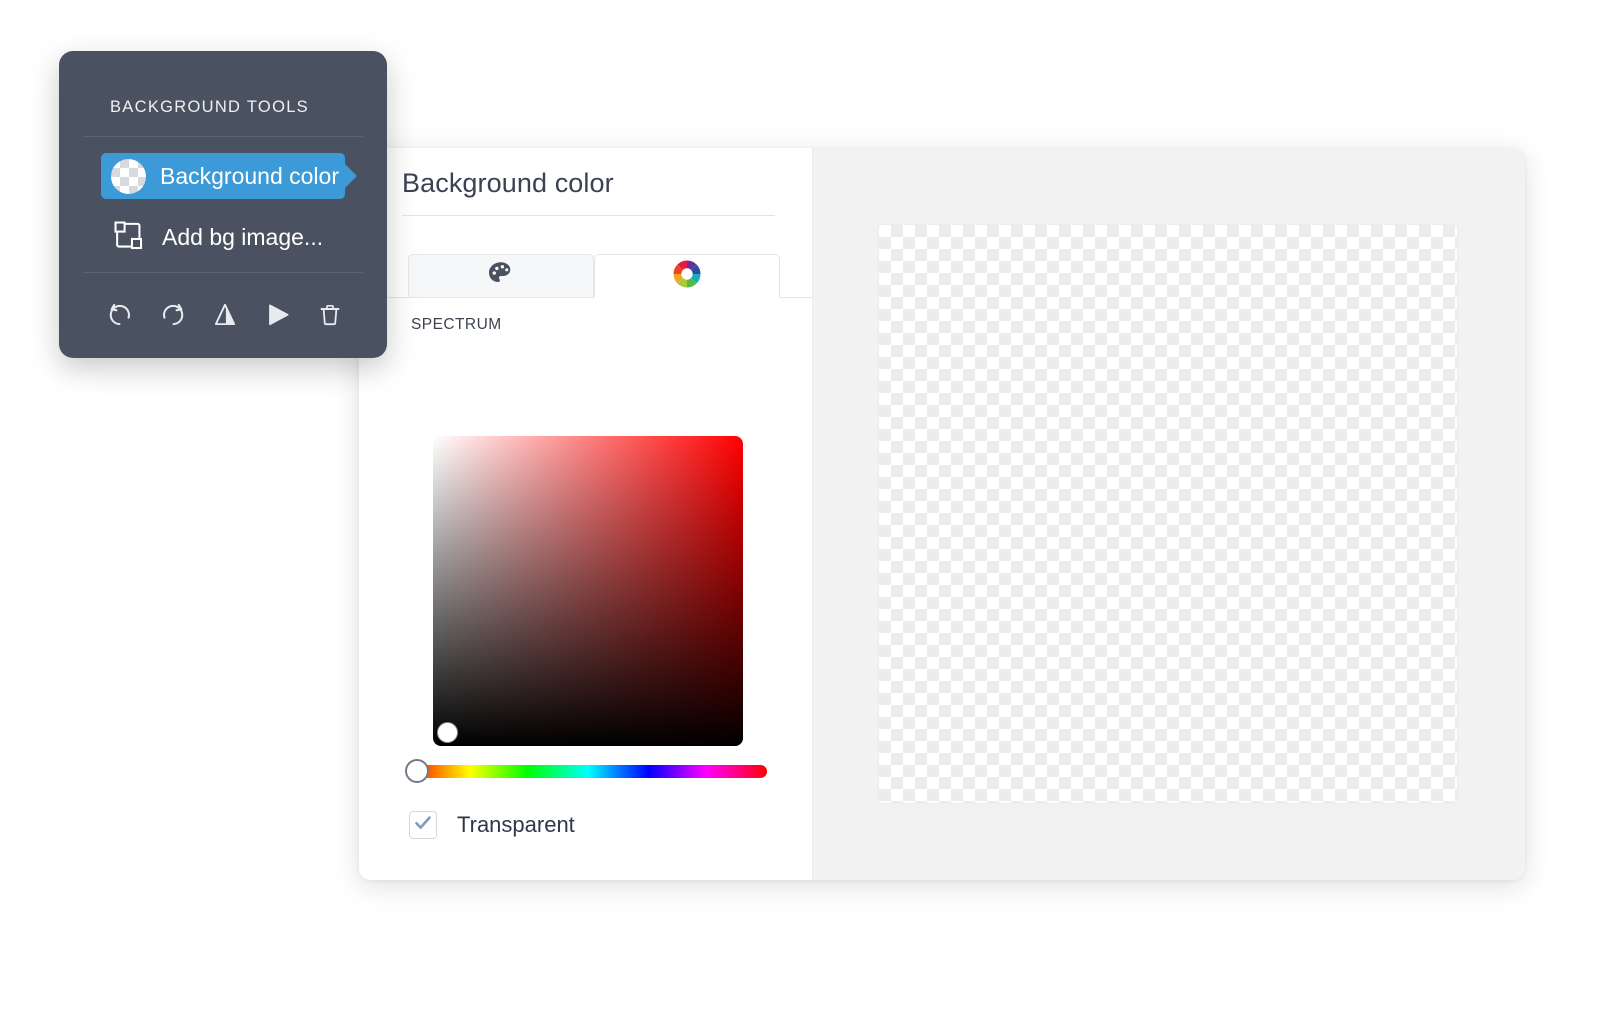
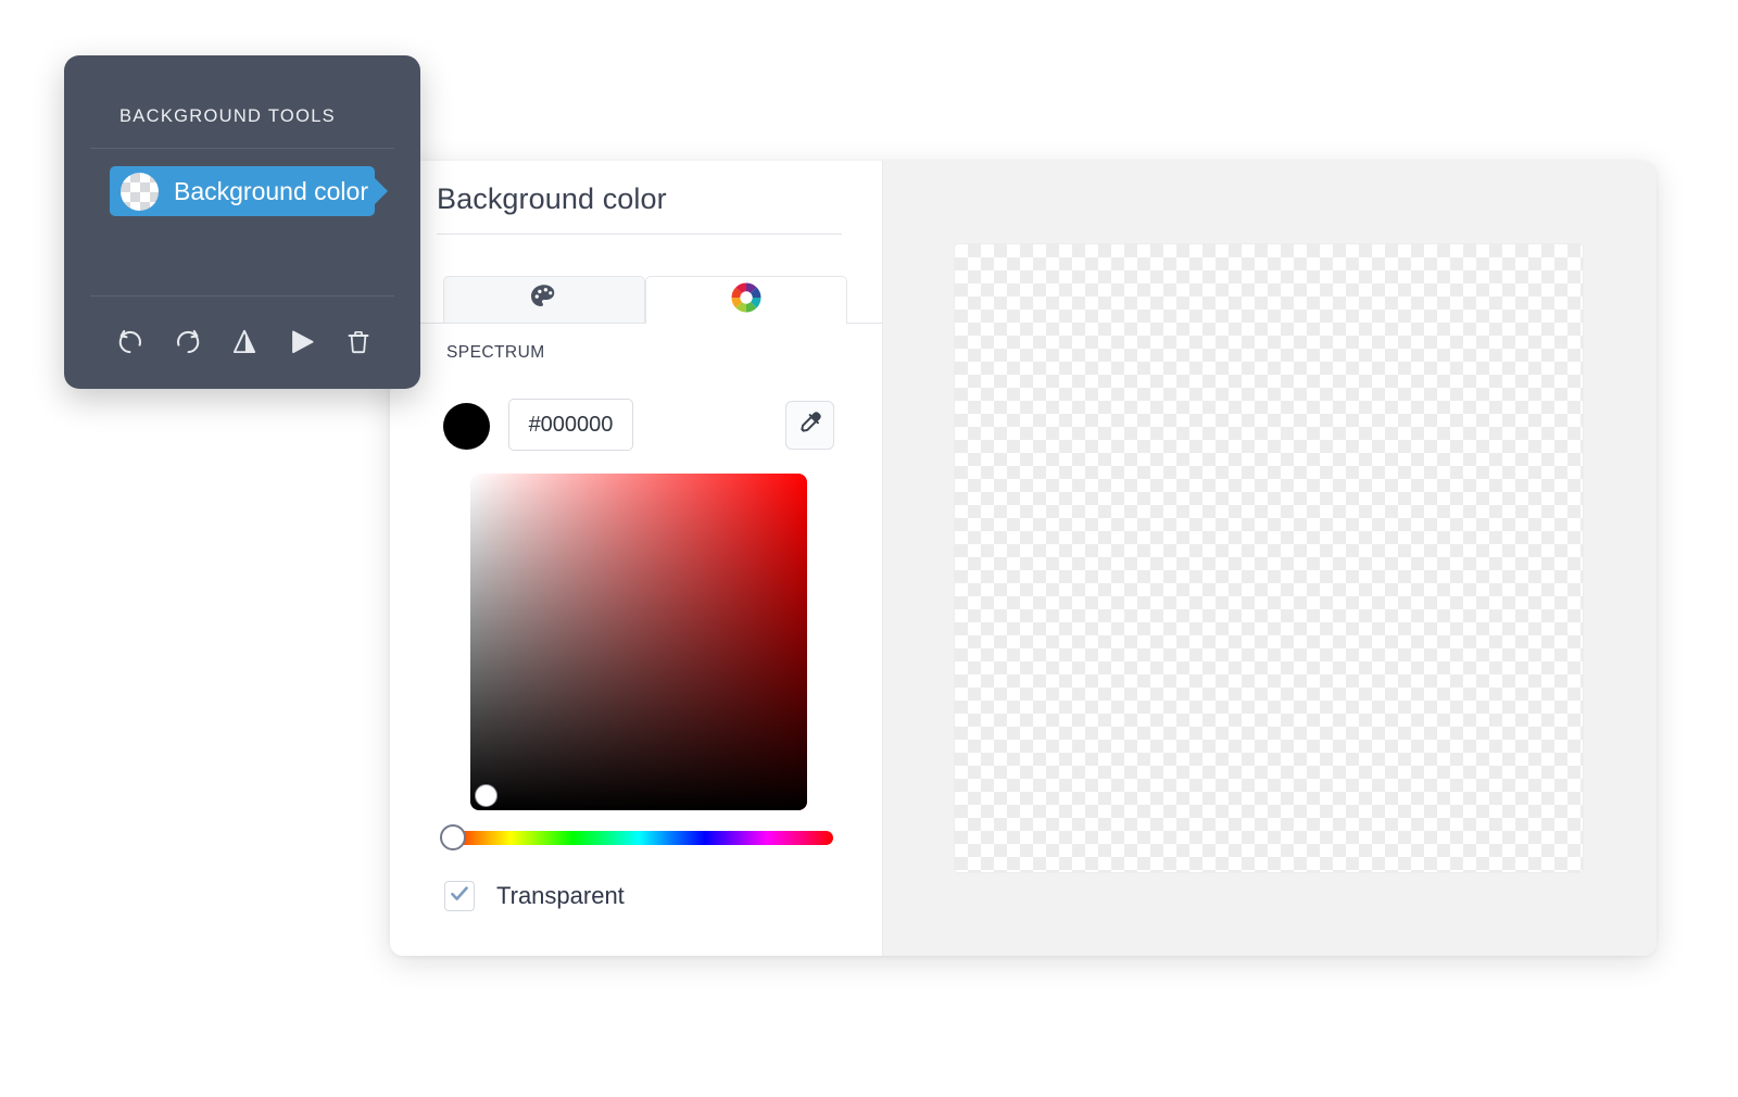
  Background color
  SPECTRUM
+ #000000
  Transparent
  BACKGROUND TOOLS
  Background color
- Add bg image...
